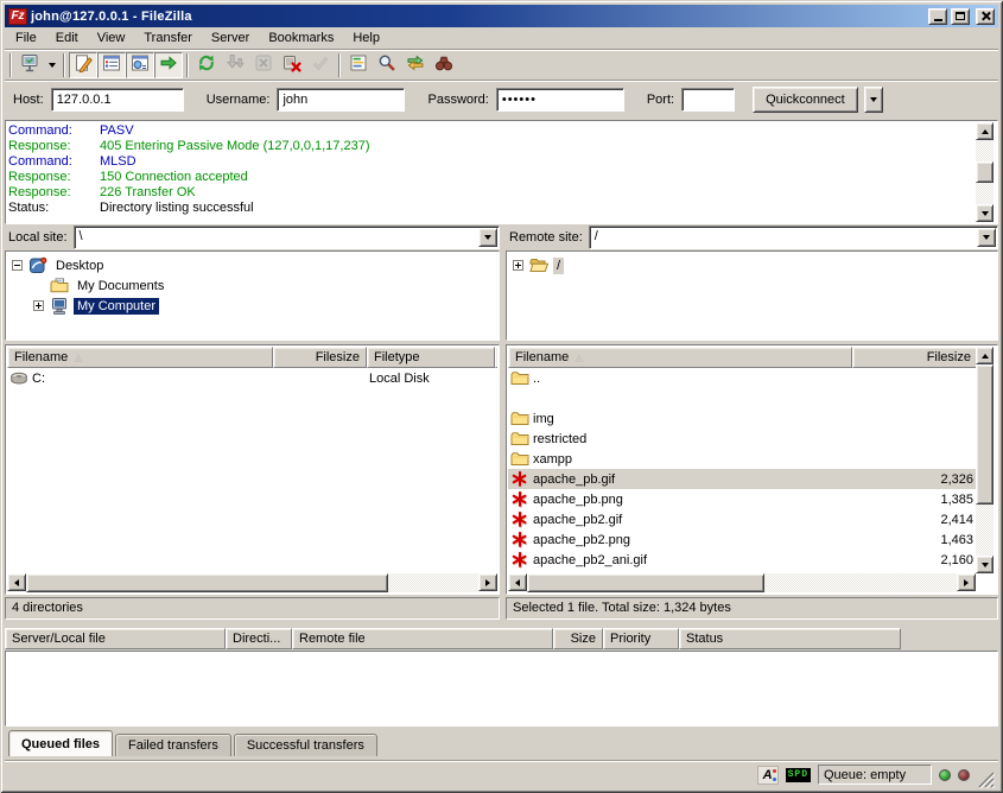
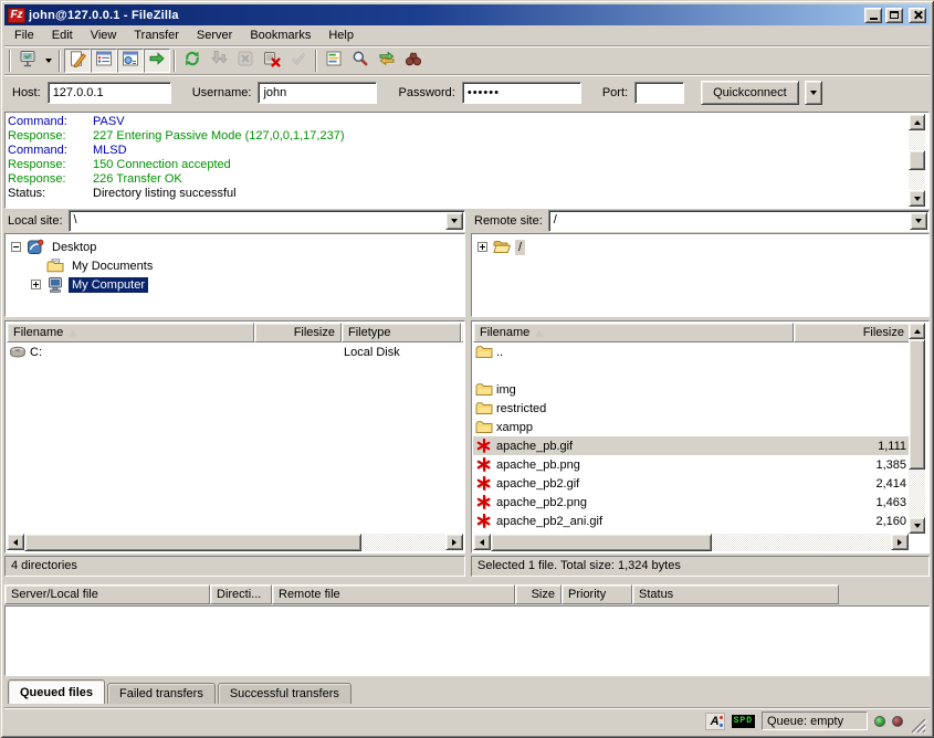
  Fz
  john@127.0.0.1 - FileZilla
  File
  Edit
  View
  Transfer
  Server
  Bookmarks
  Help
  Host:
  127.0.0.1
  Username:
  john
  Password:
  ••••••
  Port:
  Quickconnect
  Command:
  PASV
  Response:
- 405 Entering Passive Mode (127,0,0,1,17,237)
+ 227 Entering Passive Mode (127,0,0,1,17,237)
  Command:
  MLSD
  Response:
  150 Connection accepted
  Response:
  226 Transfer OK
  Status:
  Directory listing successful
  Local site:
  \
  Desktop
  My Documents
  My Computer
  Remote site:
  /
  /
  Filename
  Filesize
  Filetype
  C:
  Local Disk
  4 directories
  Filename
  Filesize
  ..
  img
  restricted
  xampp
  apache_pb.gif
- 2,326
+ 1,111
  apache_pb.png
  1,385
  apache_pb2.gif
  2,414
  apache_pb2.png
  1,463
  apache_pb2_ani.gif
  2,160
  Selected 1 file. Total size: 1,324 bytes
  Server/Local file
  Directi...
  Remote file
  Size
  Priority
  Status
  Queued files
  Failed transfers
  Successful transfers
  A
  SPD
  Queue: empty
